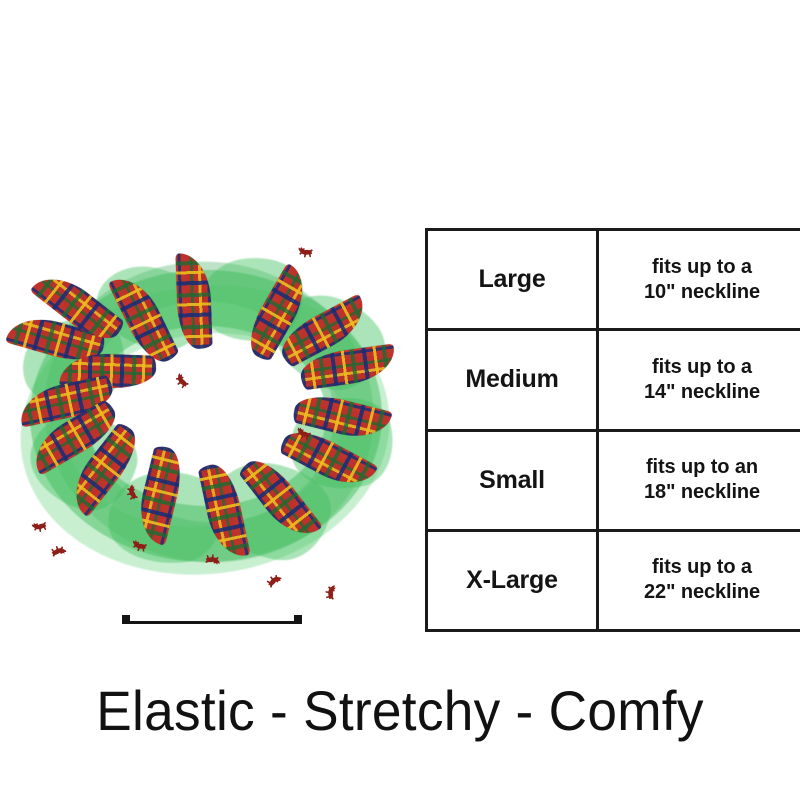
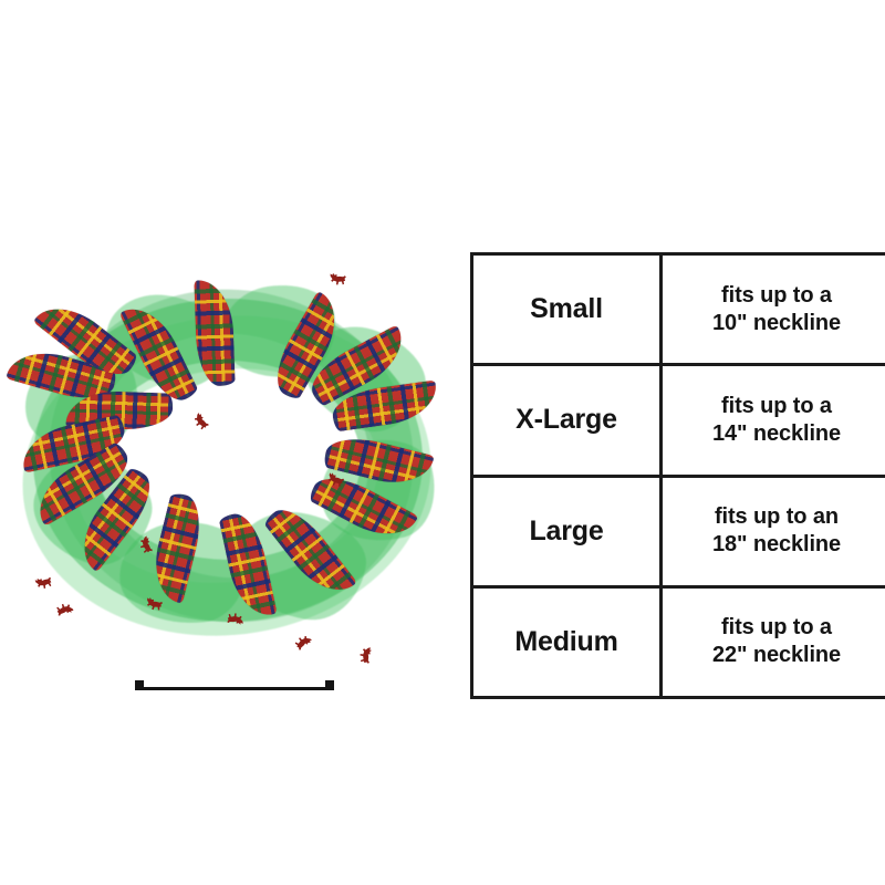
- Large	fits up to a 10" neckline
+ Small	fits up to a 10" neckline
- Medium	fits up to a 14" neckline
+ X-Large	fits up to a 14" neckline
- Small	fits up to an 18" neckline
+ Large	fits up to an 18" neckline
- X-Large	fits up to a 22" neckline
+ Medium	fits up to a 22" neckline
- Elastic - Stretchy - Comfy
